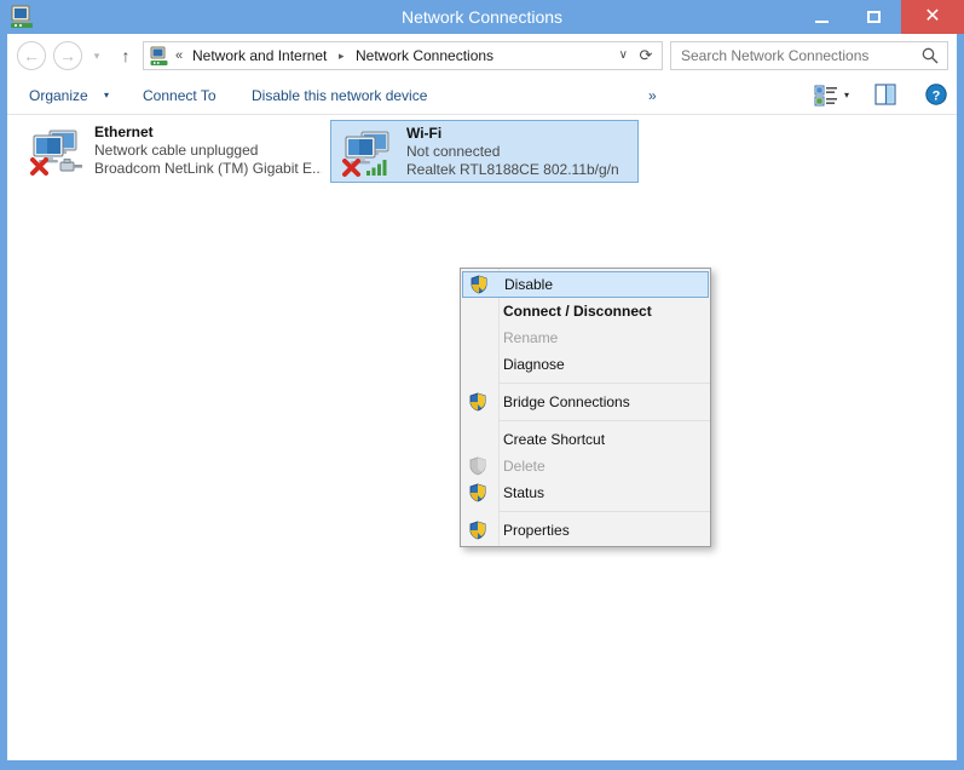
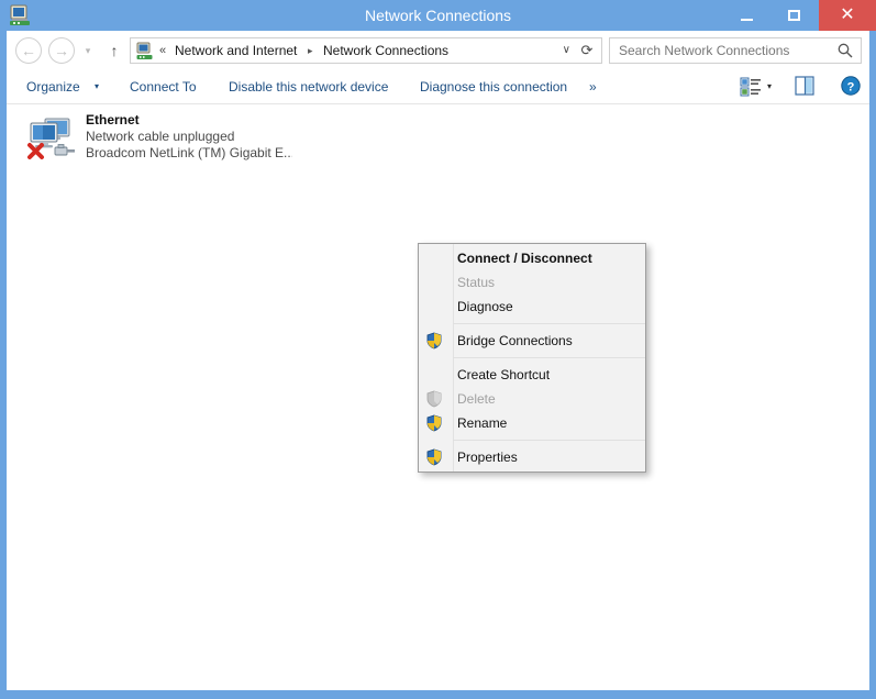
  Network Connections
  ✕
  ←
  →
  ▾
  ↑
  «
  Network and Internet
  ▸
  Network Connections
  ∨
  ⟳
  Search Network Connections
  Organize
  ▾
  Connect To
  Disable this network device
+ Diagnose this connection
  »
  ▾
  ?
  Ethernet
  Network cable unplugged
  Broadcom NetLink (TM) Gigabit E..
- Wi-Fi
- Not connected
- Realtek RTL8188CE 802.11b/g/n
- Disable
  Connect / Disconnect
- Rename
+ Status
  Diagnose
  Bridge Connections
  Create Shortcut
  Delete
- Status
+ Rename
  Properties
